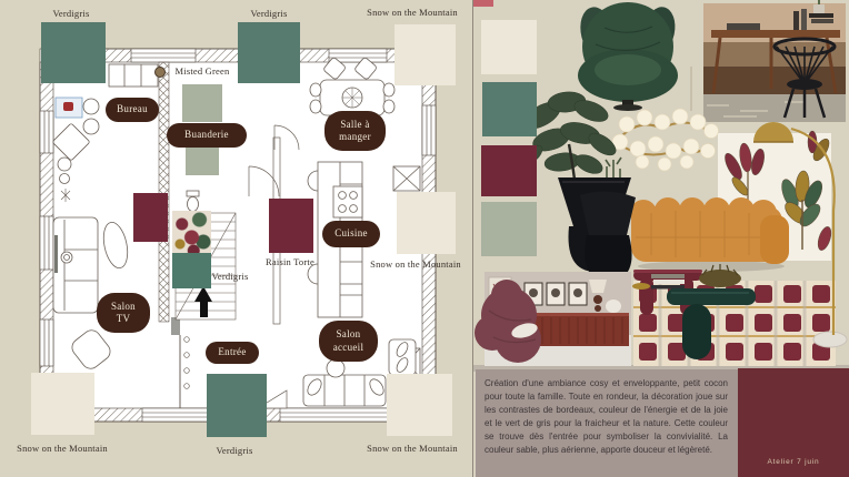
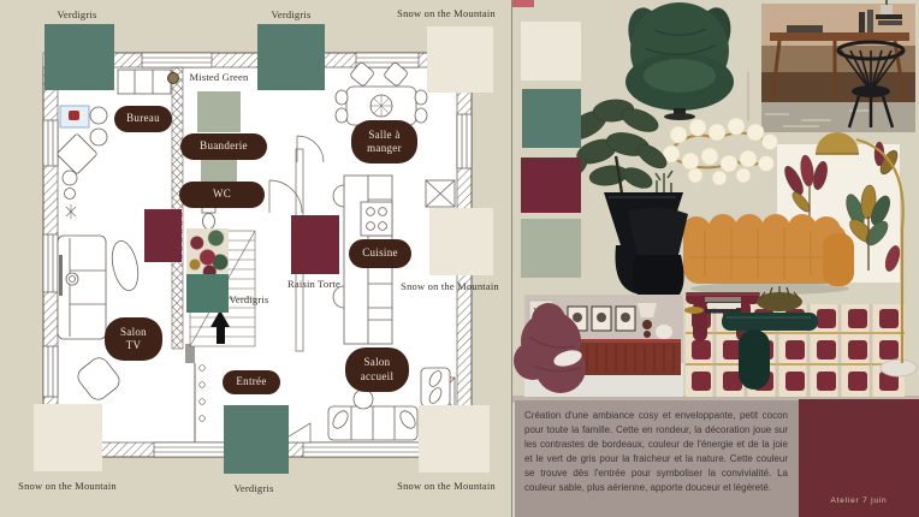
  Verdigris
  Verdigris
  Snow on the Mountain
  Misted Green
  Raisin Torte
  Snow on the Mountain
  Verdigris
  Snow on the Mountain
  Verdigris
  Snow on the Mountain
  Bureau
  Buanderie
+ WC
  Salle à
  manger
  Cuisine
  Salon
  TV
  Entrée
  Salon
  accueil
- Création d'une ambiance cosy et enveloppante, petit cocon pour toute la famille. Toute en rondeur, la décoration joue sur les contrastes de bordeaux, couleur de l'énergie et de la joie et le vert de gris pour la fraicheur et la nature. Cette couleur se trouve dès l'entrée pour symboliser la convivialité. La couleur sable, plus aérienne, apporte douceur et légèreté.
+ Création d'une ambiance cosy et enveloppante, petit cocon pour toute la famille. Cette en rondeur, la décoration joue sur les contrastes de bordeaux, couleur de l'énergie et de la joie et le vert de gris pour la fraicheur et la nature. Cette couleur se trouve dès l'entrée pour symboliser la convivialité. La couleur sable, plus aérienne, apporte douceur et légèreté.
